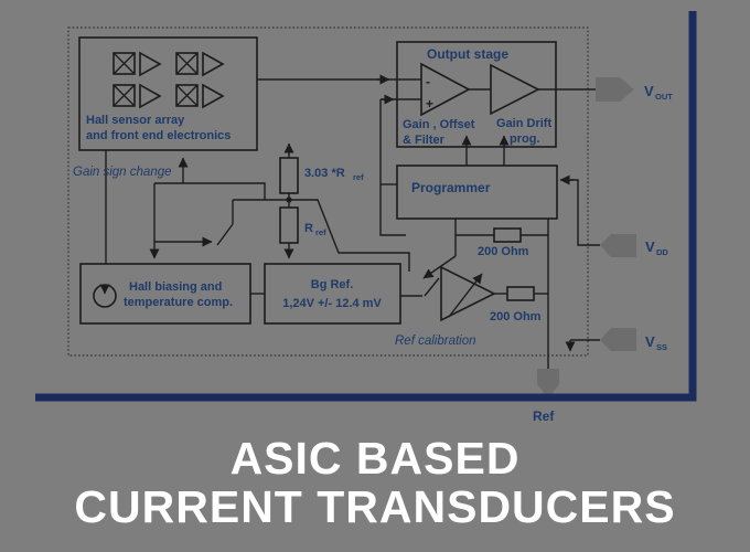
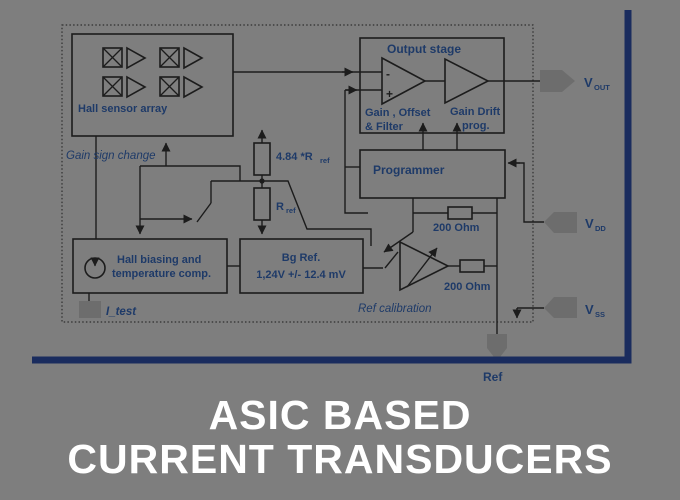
  Hall sensor array
- and front end electronics
  Output stage
  -
  +
  Gain , Offset
  & Filter
  Gain Drift
  prog.
  Programmer
- 3.03 *R
+ 4.84 *R
  ref
  R
  ref
  Gain sign change
  Hall biasing and
  temperature comp.
+ I_test
  Bg Ref.
  1,24V +/- 12.4 mV
  Ref calibration
  200 Ohm
  200 Ohm
  V
  OUT
  V
  DD
  V
  SS
  Ref
  ASIC BASED
  CURRENT TRANSDUCERS
